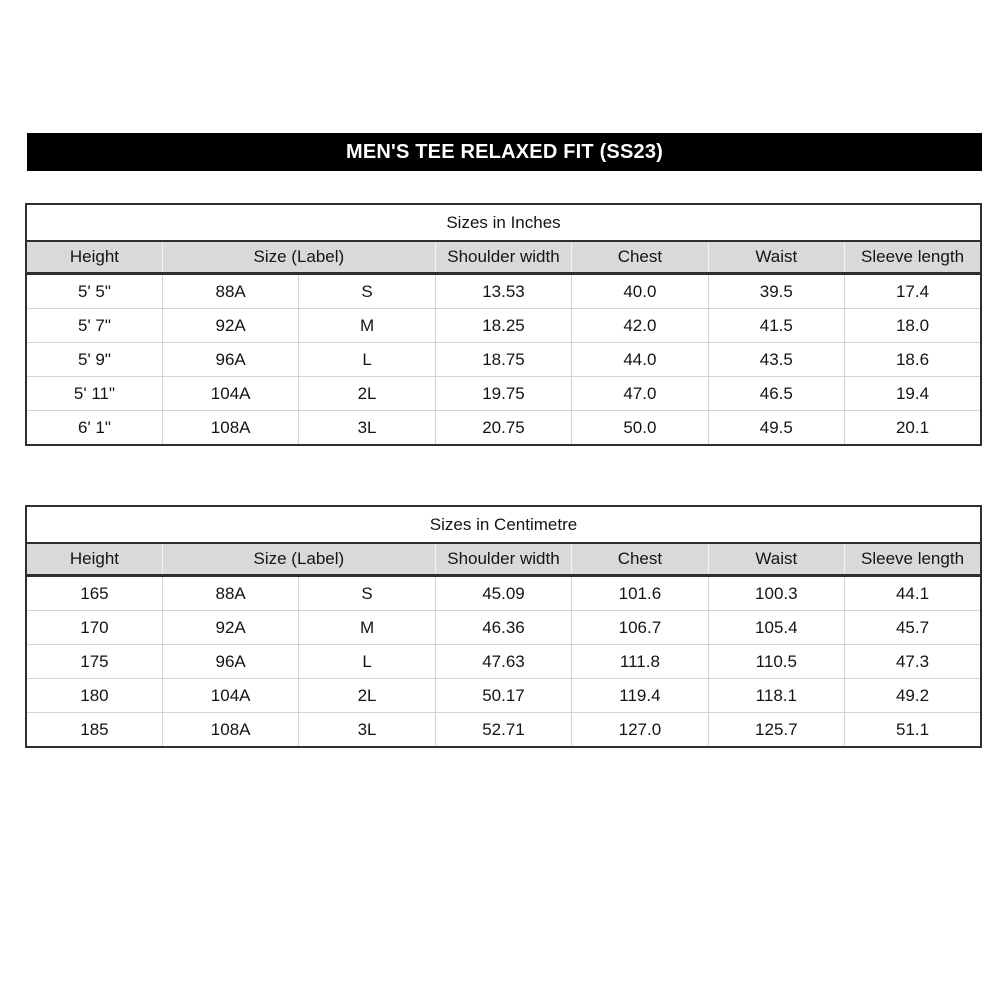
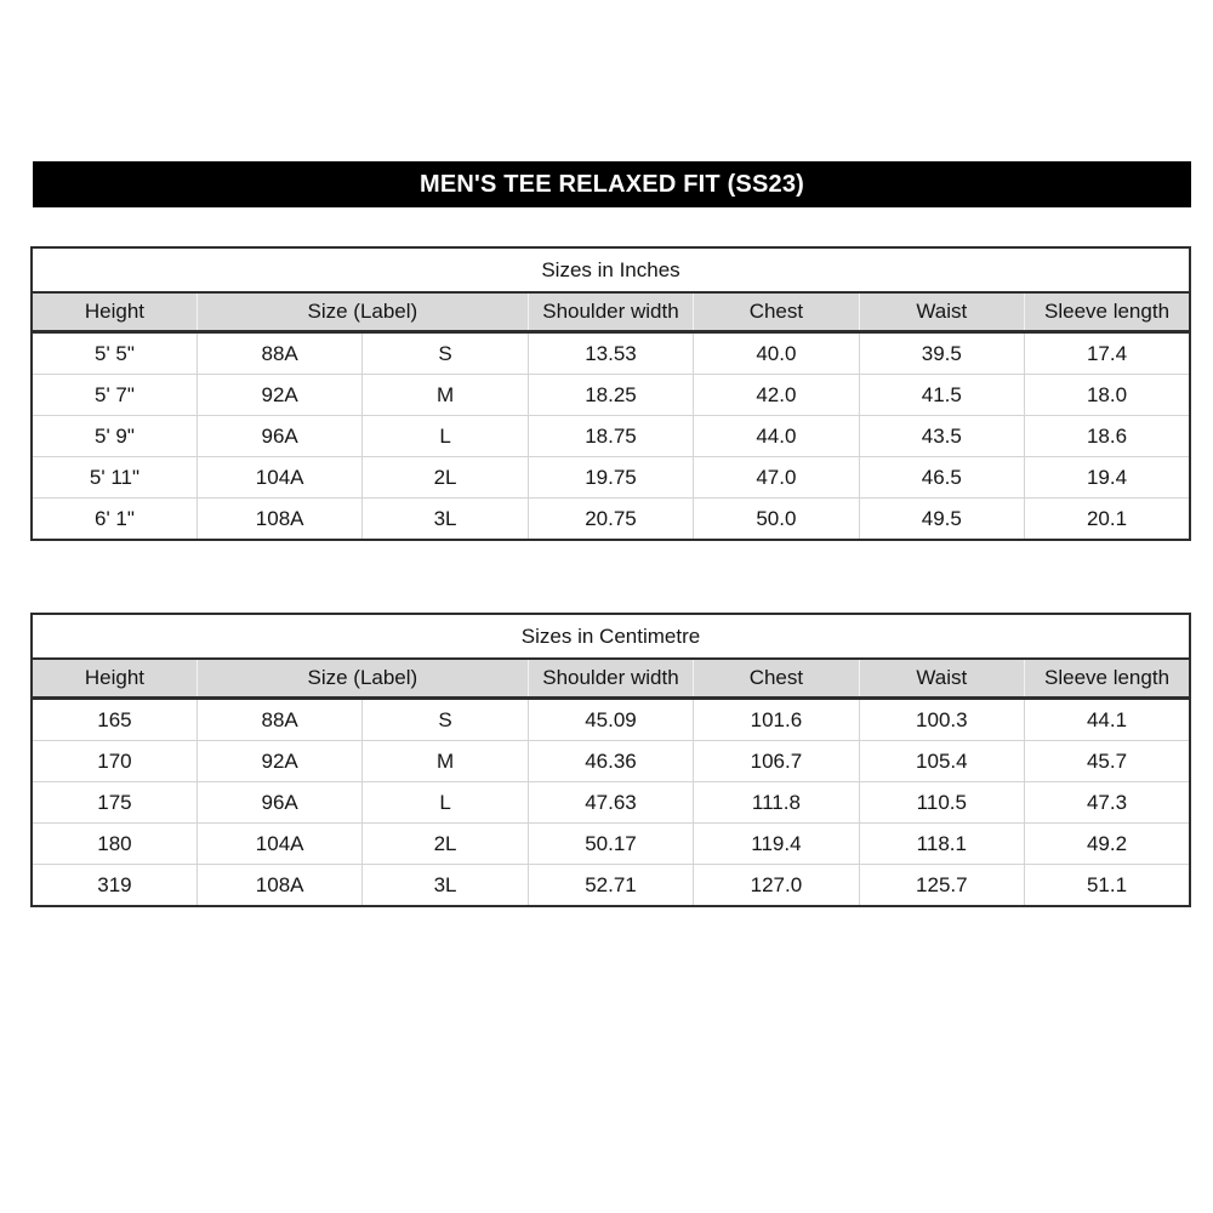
  MEN'S TEE RELAXED FIT (SS23)
  Sizes in Inches
  Height	Size (Label)	Shoulder width	Chest	Waist	Sleeve length
  5' 5"	88A	S	13.53	40.0	39.5	17.4
  5' 7"	92A	M	18.25	42.0	41.5	18.0
  5' 9"	96A	L	18.75	44.0	43.5	18.6
  5' 11"	104A	2L	19.75	47.0	46.5	19.4
  6' 1"	108A	3L	20.75	50.0	49.5	20.1
  Sizes in Centimetre
  Height	Size (Label)	Shoulder width	Chest	Waist	Sleeve length
  165	88A	S	45.09	101.6	100.3	44.1
  170	92A	M	46.36	106.7	105.4	45.7
  175	96A	L	47.63	111.8	110.5	47.3
  180	104A	2L	50.17	119.4	118.1	49.2
- 185	108A	3L	52.71	127.0	125.7	51.1
+ 319	108A	3L	52.71	127.0	125.7	51.1
